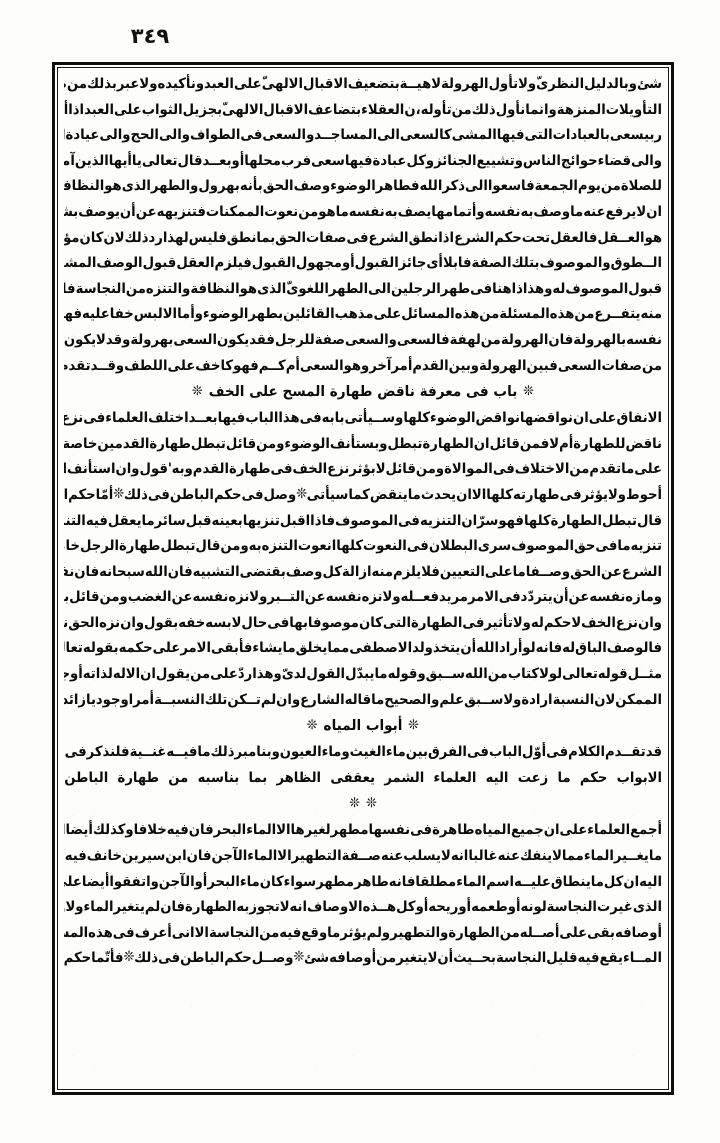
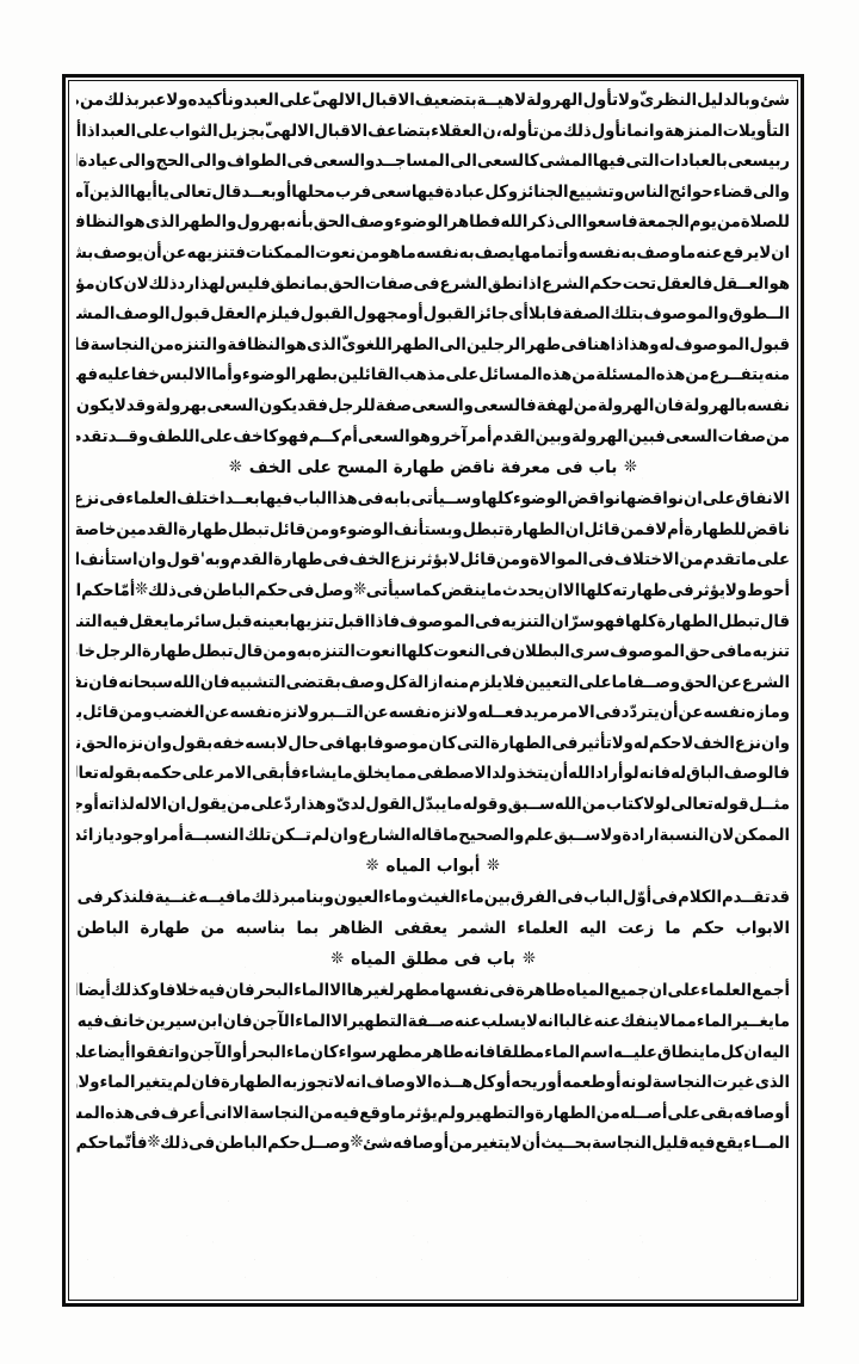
- ٣٤٩
  شئ
  و
  بالدليل
  النظرى
  ولا
  تأول
  الهرولة
  لاهيــة
  بتضعيف
  الاقبال
  الالهى
  على
  العبد
  و
  نأ
  كيده
  ولا
  عبر
  بذلك
  من
  التأويلات
  المنزهة
  وانما
  نأول
  ذلك
  من
  تأوله
  ،
  ن
  العقلاء
  بتضاعف
  الاقبال
  الالهى
  بجزيل
  الثواب
  على
  العبد
  اذا
  أ
  ر
  بيسعى
  بالعبادات
  التى
  فيها
  المشى
  كالسعى
  الى
  المساجــد
  والسعى
  فى
  الطواف
  والى
  الحج
  والى
  عيادة
  والى
  قضاء
  حوائج
  الناس
  وتشييع
  الجنائز
  وكل
  عبادة
  فيها
  سعى
  فرب
  محلها
  أو
  بعــد
  قال
  تعالى
  يا
  أيها
  الذين
  للصلاة
  من
  يوم
  الجمعة
  فاسعوا
  الى
  ذ
  كرالله
  فطاهر
  الوضوء
  وصف
  الحق
  بأنه
  بهر
  ول
  والطهر
  الذى
  هو
  النظاف
  ان
  لا
  يرفع
  عنه
  ما
  وصف
  به
  نفسه
  وأتمامها
  يصف
  به
  نفسه
  ما
  هو
  من
  نعوت
  الممكنات
  فتنزيهه
  عن
  أن
  يوصف
  هو
  العــقل
  فالعقل
  تحت
  حكم
  الشرع
  اذا
  نطق
  الشرع
  فى
  صفات
  الحق
  بما
  نطق
  فليس
  لهذا
  ردذلك
  لان
  كان
  الــطوق
  والموصوف
  بتلك
  الصفة
  فابلاأى
  جائز
  القبول
  أو
  مجهول
  القبول
  فيلزم
  العقل
  قبول
  الوصف
  قبول
  الموصوف
  له
  وهذا
  ذا
  هنافى
  طهر
  الرجلين
  الى
  الطهر
  اللغوى
  الذى
  هو
  النظافة
  والتنزه
  من
  النجاسة
  منه
  يتفــرع
  من
  هذه
  المسئلة
  من
  هذه
  المسائل
  على
  مذهب
  القائلين
  بطهر
  الوضوء
  وأما
  الالبس
  خفا
  عليه
  نفسه
  بالهرولة
  فان
  الهرولة
  من
  لهفة
  فالسعى
  والسعى
  صفة
  للرجل
  فقد
  يكون
  السعى
  بهر
  ولة
  وقد
  لا
  يكون
  من
  صفات
  السعى
  فبين
  الهرولة
  وبين
  القدم
  أمر
  آخر
  وهو
  السعى
  أم
  كــم
  فهو
  كاخف
  على
  اللطف
  وقــد
  تقدم
  باب فى معرفة ناقض طهارة المسح على الخف
  ❊
  الانفاق
  على
  ان
  نواقضها
  نواقض
  الوضوء
  كلها
  وســيأتى
  بابه
  فى
  هذا
  الباب
  فيها
  بعــد
  اختلف
  العلماء
  فى
  نزع
  ناقض
  للطهارة
  أم
  لا
  فمن
  قائل
  ان
  الطهارة
  تبطل
  و
  بستأ
  نف
  الوضوء
  ومن
  قائل
  تبطل
  طهارة
  القدمين
  خاصة
  على
  ما
  تقدم
  من
  الاختلاف
  فى
  الموالاة
  ومن
  قائل
  لابؤ
  ثر
  نزع
  الخف
  فى
  طهارة
  القدم
  و
  به
  '
  قول
  وان
  استأ
  نف
  أ
  حوط
  ولا
  يؤثر
  فى
  طهارته
  كلها
  الا
  ان
  يحدث
  ما
  ينقض
  كما
  سيأ
  تى
  ❊
  وصل
  فى
  حكم
  الباطن
  فى
  ذلك
  ❊
  أمّا
  حكم
  قال
  تبطل
  الطهارة
  كلها
  فهو
  سرّ
  ان
  التنزيه
  فى
  الموصوف
  فاذا
  اقبل
  تنزيها
  بعينه
  قبل
  سائر
  ما
  يعقل
  فيه
  تنزيه
  ما
  فى
  حق
  الموصوف
  سرى
  البطلان
  فى
  النعوت
  كلها
  انعوت
  التنزه
  به
  ومن
  قال
  تبطل
  طهارة
  الرجل
  الشرع
  عن
  الحق
  وصــفا
  ما
  على
  التعيين
  فلا
  يلزم
  منه
  ازالة
  كل
  وصف
  بقتضى
  التشبيه
  فان
  الله
  سبحانه
  فان
  ومازه
  نفسه
  عن
  أن
  يتردّد
  فى
  الامر
  مر
  يدفعــله
  ولا
  نزه
  نفسه
  عن
  التــبر
  ولا
  نزه
  نفسه
  عن
  الغضب
  ومن
  قائل
  وان
  نزع
  الخف
  لا
  حكم
  له
  ولا
  تأثير
  فى
  الطهارة
  التى
  كان
  موصوفا
  بها
  فى
  حال
  لابسه
  خفه
  بقول
  وان
  نزه
  الحق
  فالوصف
  الباق
  له
  فانه
  لو
  أراد
  الله
  أن
  يتخذ
  ولد
  الاصطفى
  مما
  يخلق
  ما
  يشاء
  فأ
  بقى
  الامر
  على
  حكمه
  بقوله
  تعال
  مثــل
  قوله
  تعالى
  لولا
  كتاب
  من
  الله
  ســبق
  وقوله
  ما
  يبدّل
  القول
  لدىّ
  وهذا
  ردّ
  على
  من
  يقول
  ان
  الاله
  لذاته
  أ
  الممكن
  لان
  النسبة
  ارادة
  ولا
  ســبق
  علم
  والصحيح
  ما
  قاله
  الشارع
  و
  ان
  لم
  تــكن
  تلك
  النسبــة
  أمر
  اوجوديا
  زائد
  أبواب المياه
  ❊
  قد
  تقــدم
  الكلام
  فى
  أوّل
  الباب
  فى
  الفرق
  بين
  ماء
  الغيث
  وماء
  العيون
  و
  بنامبر
  ذلك
  ما
  فيــه
  غنــية
  فلنذ
  كر
  فى
  الابواب
  حكم
  ما
  زعت
  اليه
  العلماء
  الشمر
  يعقفى
  الظاهر
  بما
  بناسبه
  من
  طهارة
  الباطن
+ باب فى مطلق المياه
  ❊
  أجمع
  العلماء
  على
  ان
  جميع
  المياه
  طاهرة
  فى
  نفسها
  مطهر
  لغيرها
  الا
  الماء
  البحر
  فان
  فيه
  خلافا
  وكذلك
  أيضا
  ما
  يغــير
  الماء
  مما
  لا
  ينفك
  عنه
  غالبا
  انه
  لا
  يسلب
  عنه
  صــفة
  التطهير
  الا
  الماء
  الآجن
  فان
  ابن
  سيرين
  خانف
  فيه
  اليه
  ان
  كل
  ما
  ينطاق
  عليــه
  اسم
  الماء
  مطلقا
  فانه
  طاهر
  مطهر
  سواء
  كان
  ماء
  البحر
  أوالآجن
  واتفقوا
  أيضا
  الذى
  غيرت
  النجاسة
  لونه
  أو
  طعمه
  أو
  ريحه
  أوكل
  هــذه
  الاوصاف
  انه
  لا
  تجوز
  به
  الطهارة
  فان
  لم
  يتغير
  الماء
  ولا
  أوصافه
  بقى
  على
  أصــله
  من
  الطهارة
  والتطهير
  ولم
  يؤثر
  ما
  وقع
  فيه
  من
  النجاسة
  الا
  انى
  أعرف
  فى
  هذه
  المــاء
  يقع
  فيه
  قليل
  النجاسة
  بحــيث
  أن
  لا
  يتغير
  من
  أوصافه
  شئ
  ❊
  وصــل
  حكم
  الباطن
  فى
  ذلك
  ❊
  فأتّما
  حكم
